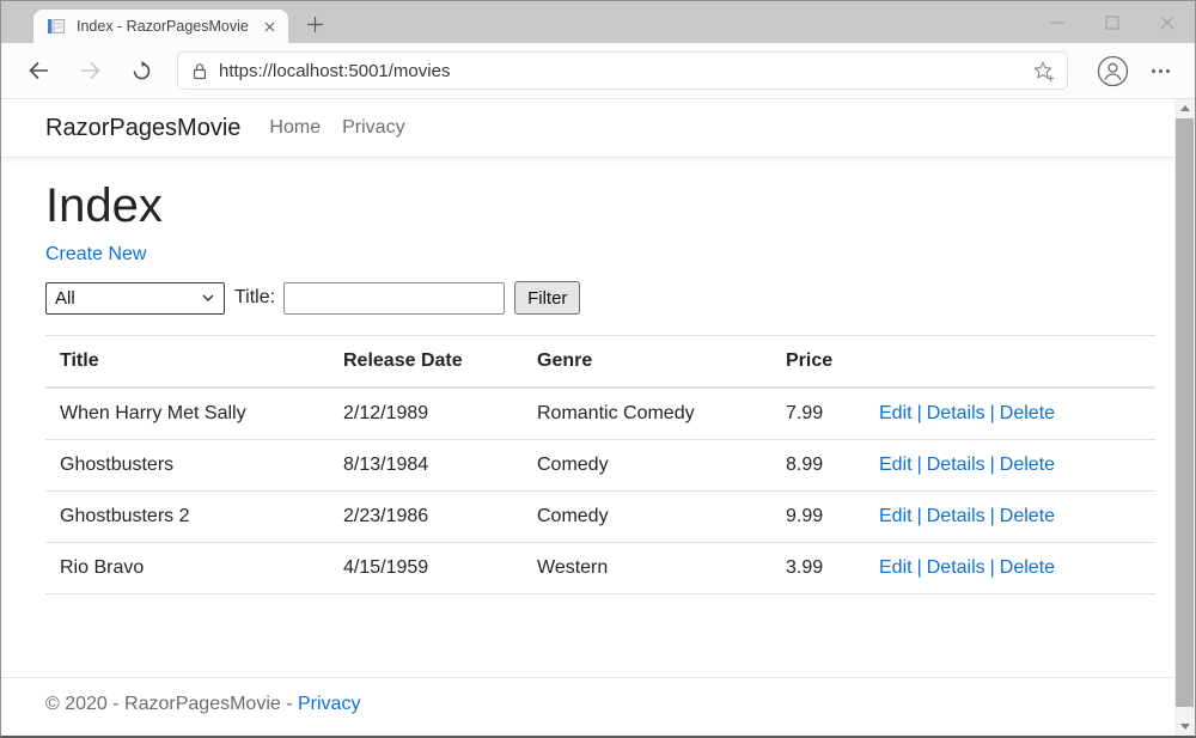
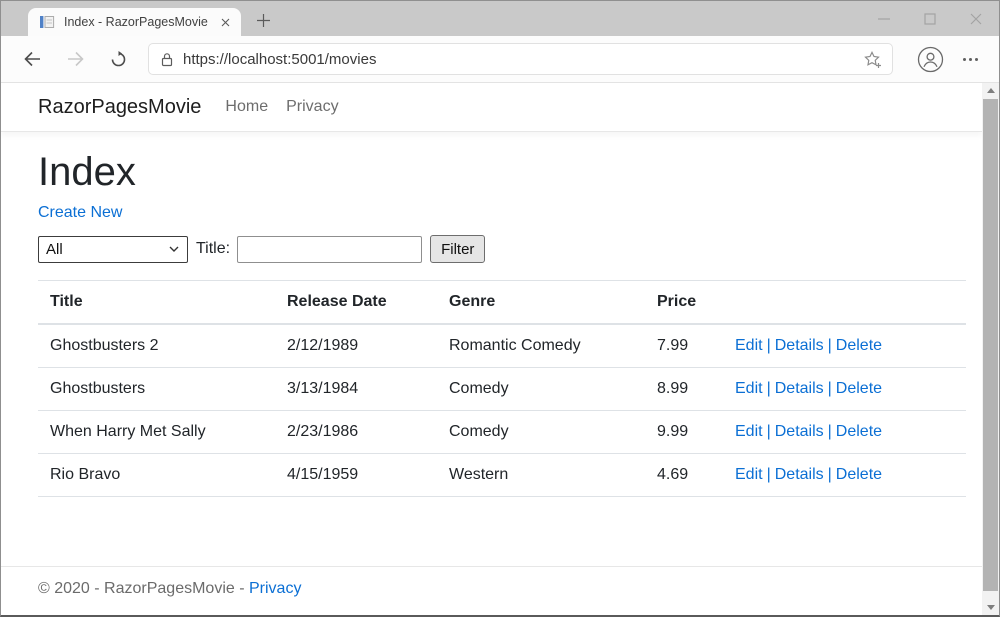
  Index - RazorPagesMovie
  https://localhost:5001/movies
  RazorPagesMovie
  Home
  Privacy
  Index
  Create New
  All
  Title:
  Filter
  Title	Release Date	Genre	Price
- When Harry Met Sally	2/12/1989	Romantic Comedy	7.99	Edit | Details | Delete
+ Ghostbusters 2	2/12/1989	Romantic Comedy	7.99	Edit | Details | Delete
- Ghostbusters	8/13/1984	Comedy	8.99	Edit | Details | Delete
+ Ghostbusters	3/13/1984	Comedy	8.99	Edit | Details | Delete
- Ghostbusters 2	2/23/1986	Comedy	9.99	Edit | Details | Delete
+ When Harry Met Sally	2/23/1986	Comedy	9.99	Edit | Details | Delete
- Rio Bravo	4/15/1959	Western	3.99	Edit | Details | Delete
+ Rio Bravo	4/15/1959	Western	4.69	Edit | Details | Delete
  © 2020 - RazorPagesMovie - Privacy
